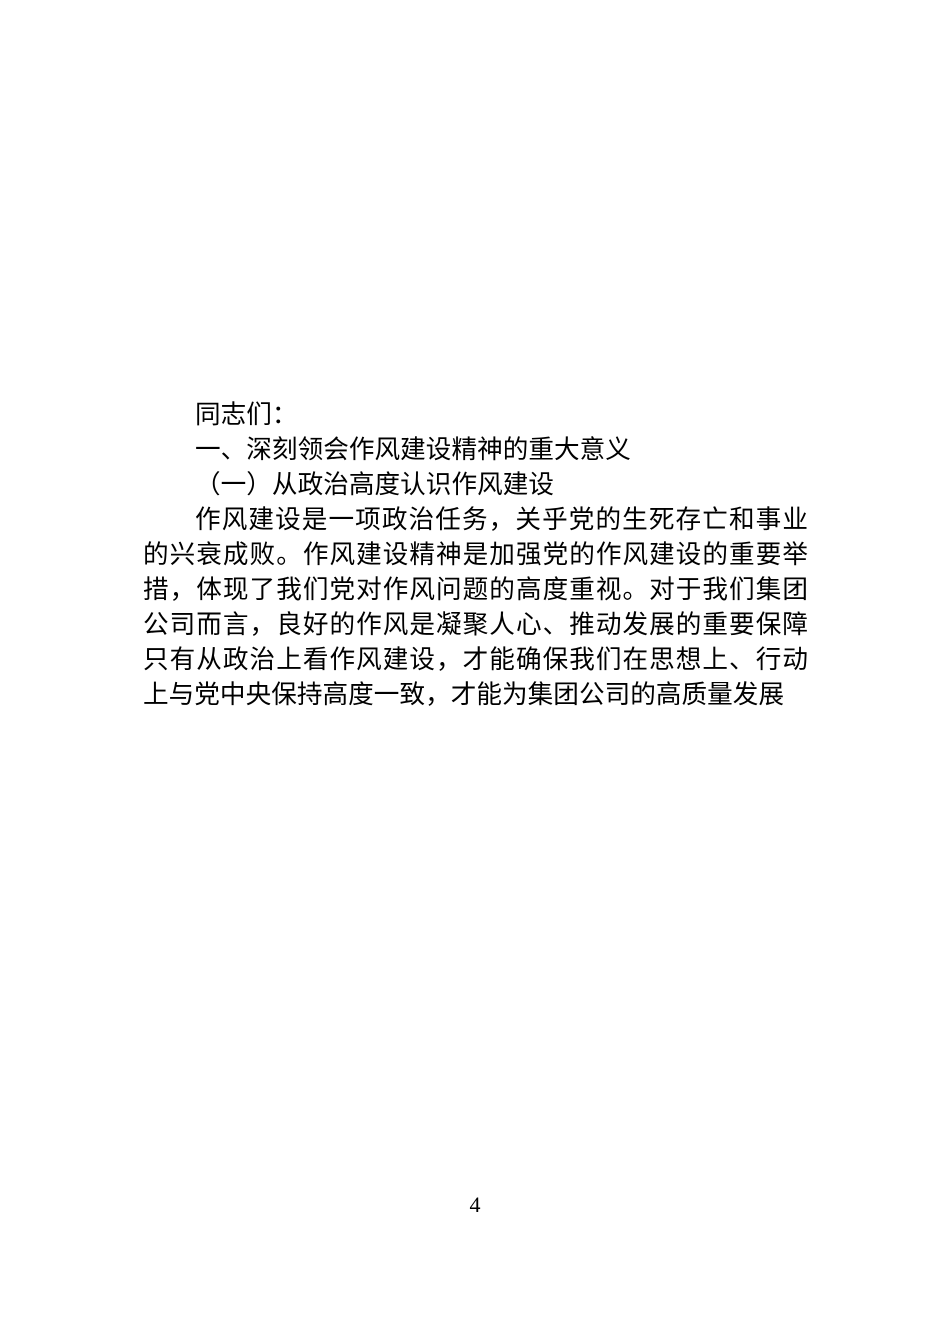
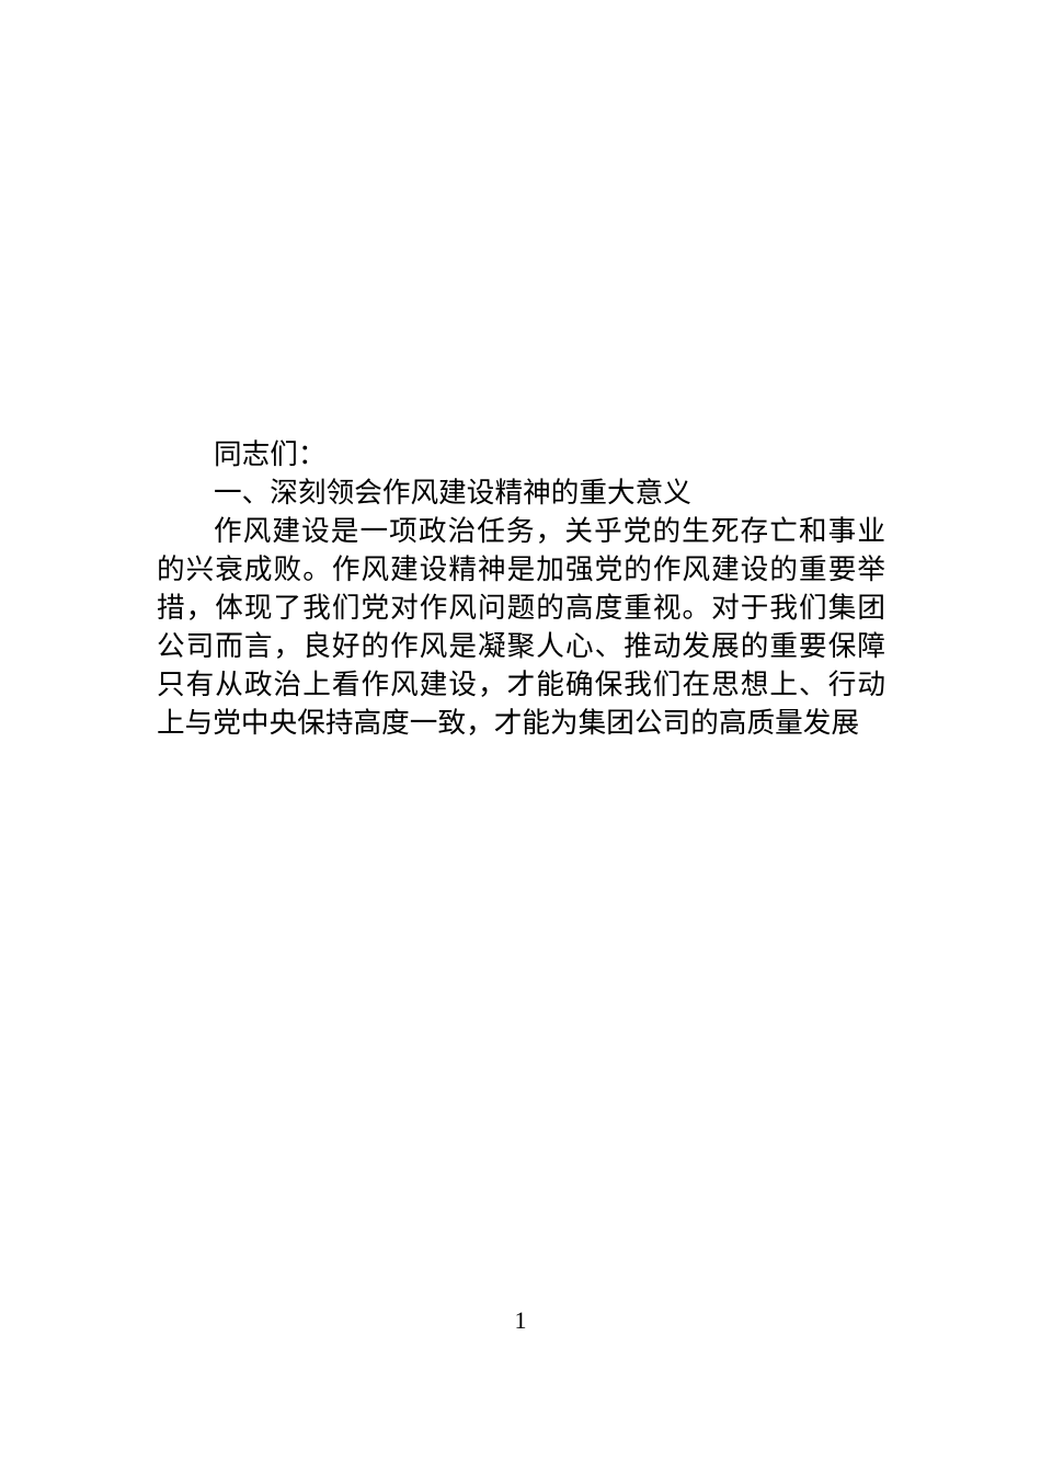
  同志们：
  一、深刻领会作风建设精神的重大意义
- （一）从政治高度认识作风建设
  作风建设是一项政治任务，关乎党的生死存亡和事业的兴衰成败。作风建设精神是加强党的作风建设的重要举措，体现了我们党对作风问题的高度重视。对于我们集团公司而言，良好的作风是凝聚人心、推动发展的重要保障只有从政治上看作风建设，才能确保我们在思想上、行动上与党中央保持高度一致，才能为集团公司的高质量发展
- 4
+ 1
